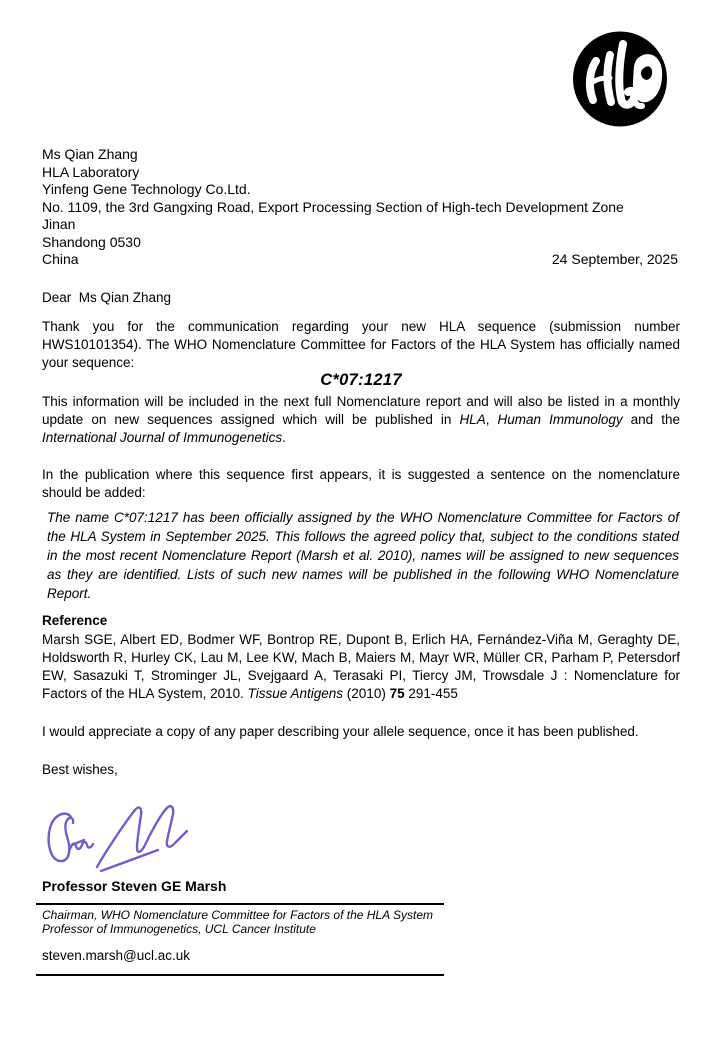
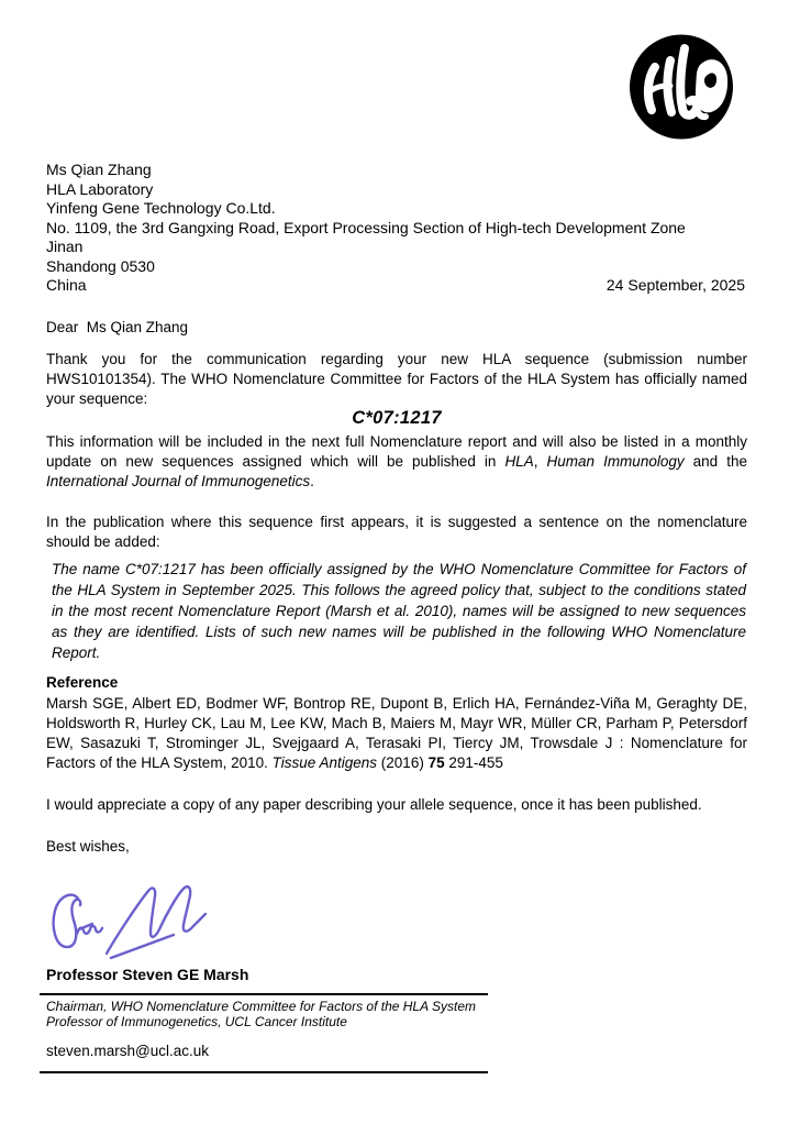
  Ms Qian Zhang
  HLA Laboratory
  Yinfeng Gene Technology Co.Ltd.
  No. 1109, the 3rd Gangxing Road, Export Processing Section of High-tech Development Zone
  Jinan
  Shandong 0530
  China
  24 September, 2025
  Dear Ms Qian Zhang
  Thank you for the communication regarding your new HLA sequence (submission number HWS10101354). The WHO Nomenclature Committee for Factors of the HLA System has officially named your sequence:
  C*07:1217
  This information will be included in the next full Nomenclature report and will also be listed in a monthly update on new sequences assigned which will be published in HLA, Human Immunology and the International Journal of Immunogenetics.
  In the publication where this sequence first appears, it is suggested a sentence on the nomenclature should be added:
  The name C*07:1217 has been officially assigned by the WHO Nomenclature Committee for Factors of the HLA System in September 2025. This follows the agreed policy that, subject to the conditions stated in the most recent Nomenclature Report (Marsh et al. 2010), names will be assigned to new sequences as they are identified. Lists of such new names will be published in the following WHO Nomenclature Report.
  Reference
- Marsh SGE, Albert ED, Bodmer WF, Bontrop RE, Dupont B, Erlich HA, Fernández-Viña M, Geraghty DE, Holdsworth R, Hurley CK, Lau M, Lee KW, Mach B, Maiers M, Mayr WR, Müller CR, Parham P, Petersdorf EW, Sasazuki T, Strominger JL, Svejgaard A, Terasaki PI, Tiercy JM, Trowsdale J : Nomenclature for Factors of the HLA System, 2010. Tissue Antigens (2010) 75 291-455
+ Marsh SGE, Albert ED, Bodmer WF, Bontrop RE, Dupont B, Erlich HA, Fernández-Viña M, Geraghty DE, Holdsworth R, Hurley CK, Lau M, Lee KW, Mach B, Maiers M, Mayr WR, Müller CR, Parham P, Petersdorf EW, Sasazuki T, Strominger JL, Svejgaard A, Terasaki PI, Tiercy JM, Trowsdale J : Nomenclature for Factors of the HLA System, 2010. Tissue Antigens (2016) 75 291-455
  I would appreciate a copy of any paper describing your allele sequence, once it has been published.
  Best wishes,
  Professor Steven GE Marsh
  Chairman, WHO Nomenclature Committee for Factors of the HLA System
  Professor of Immunogenetics, UCL Cancer Institute
  steven.marsh@ucl.ac.uk
